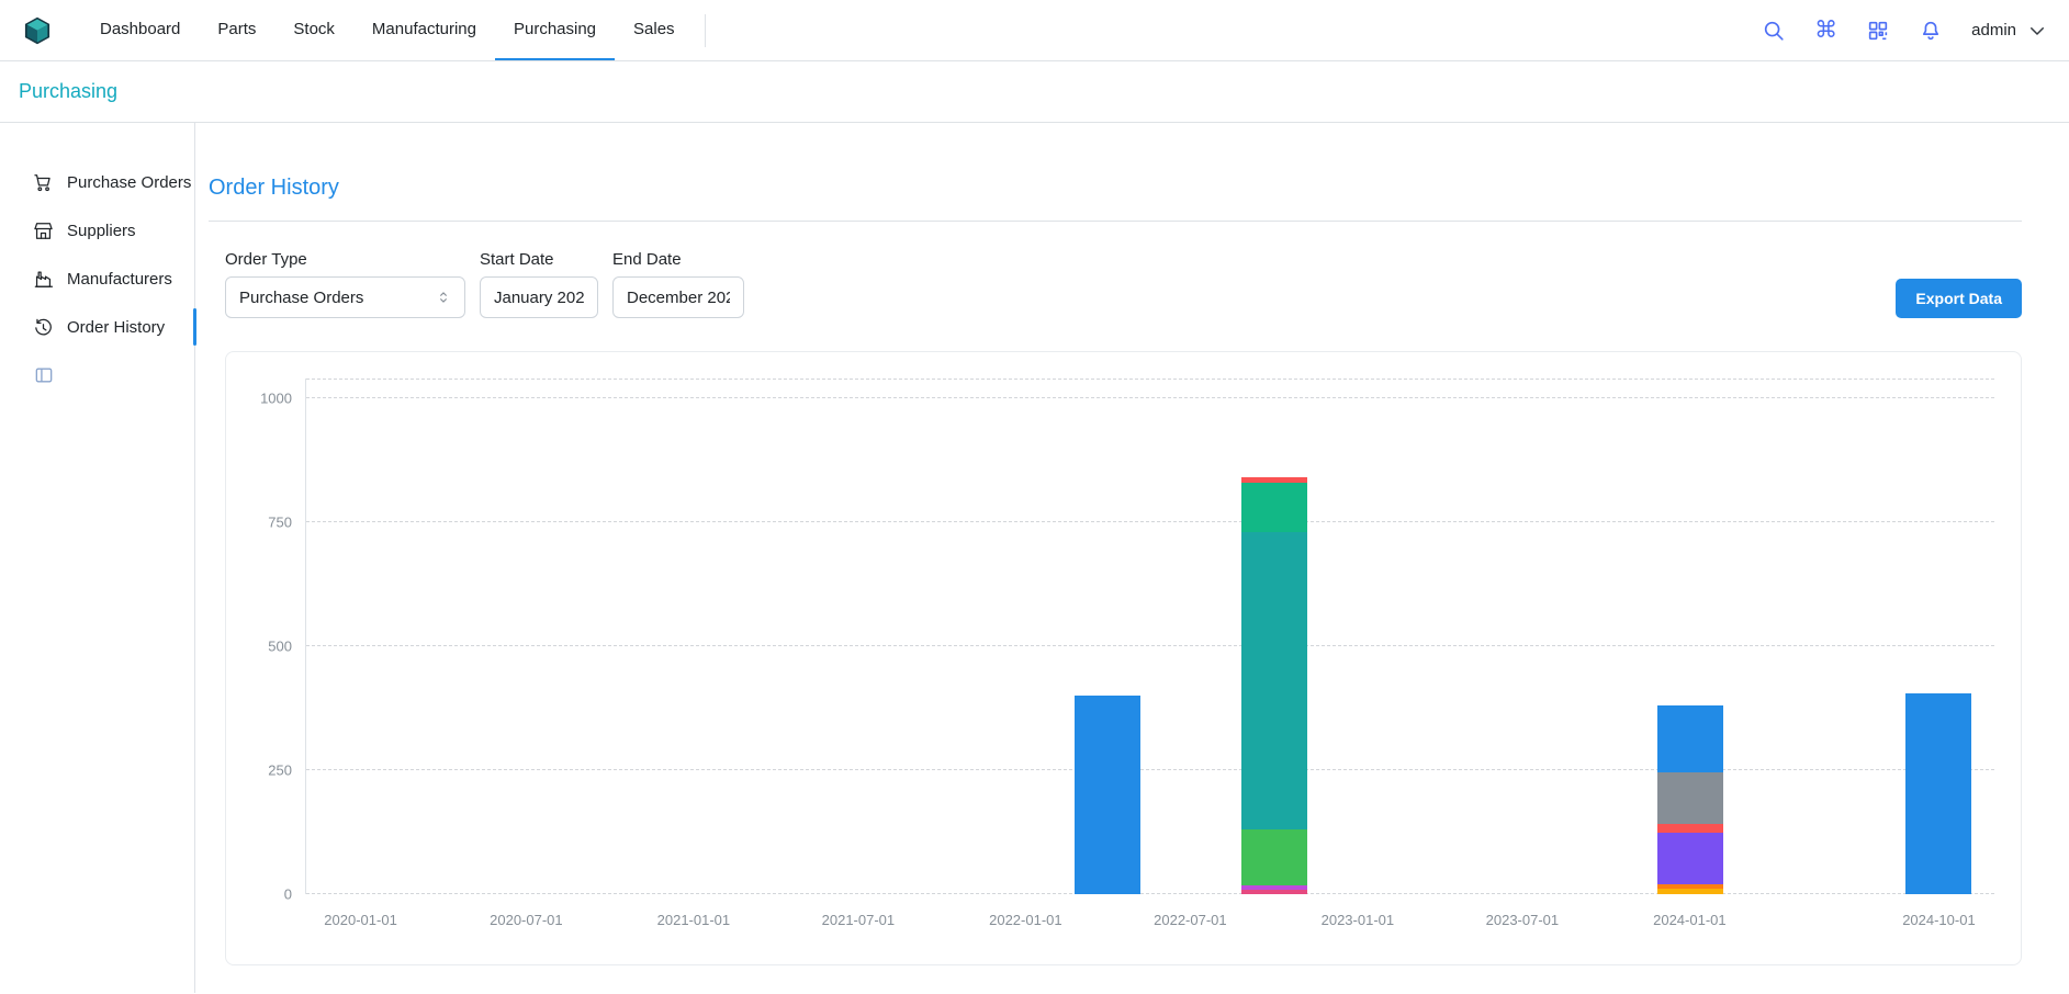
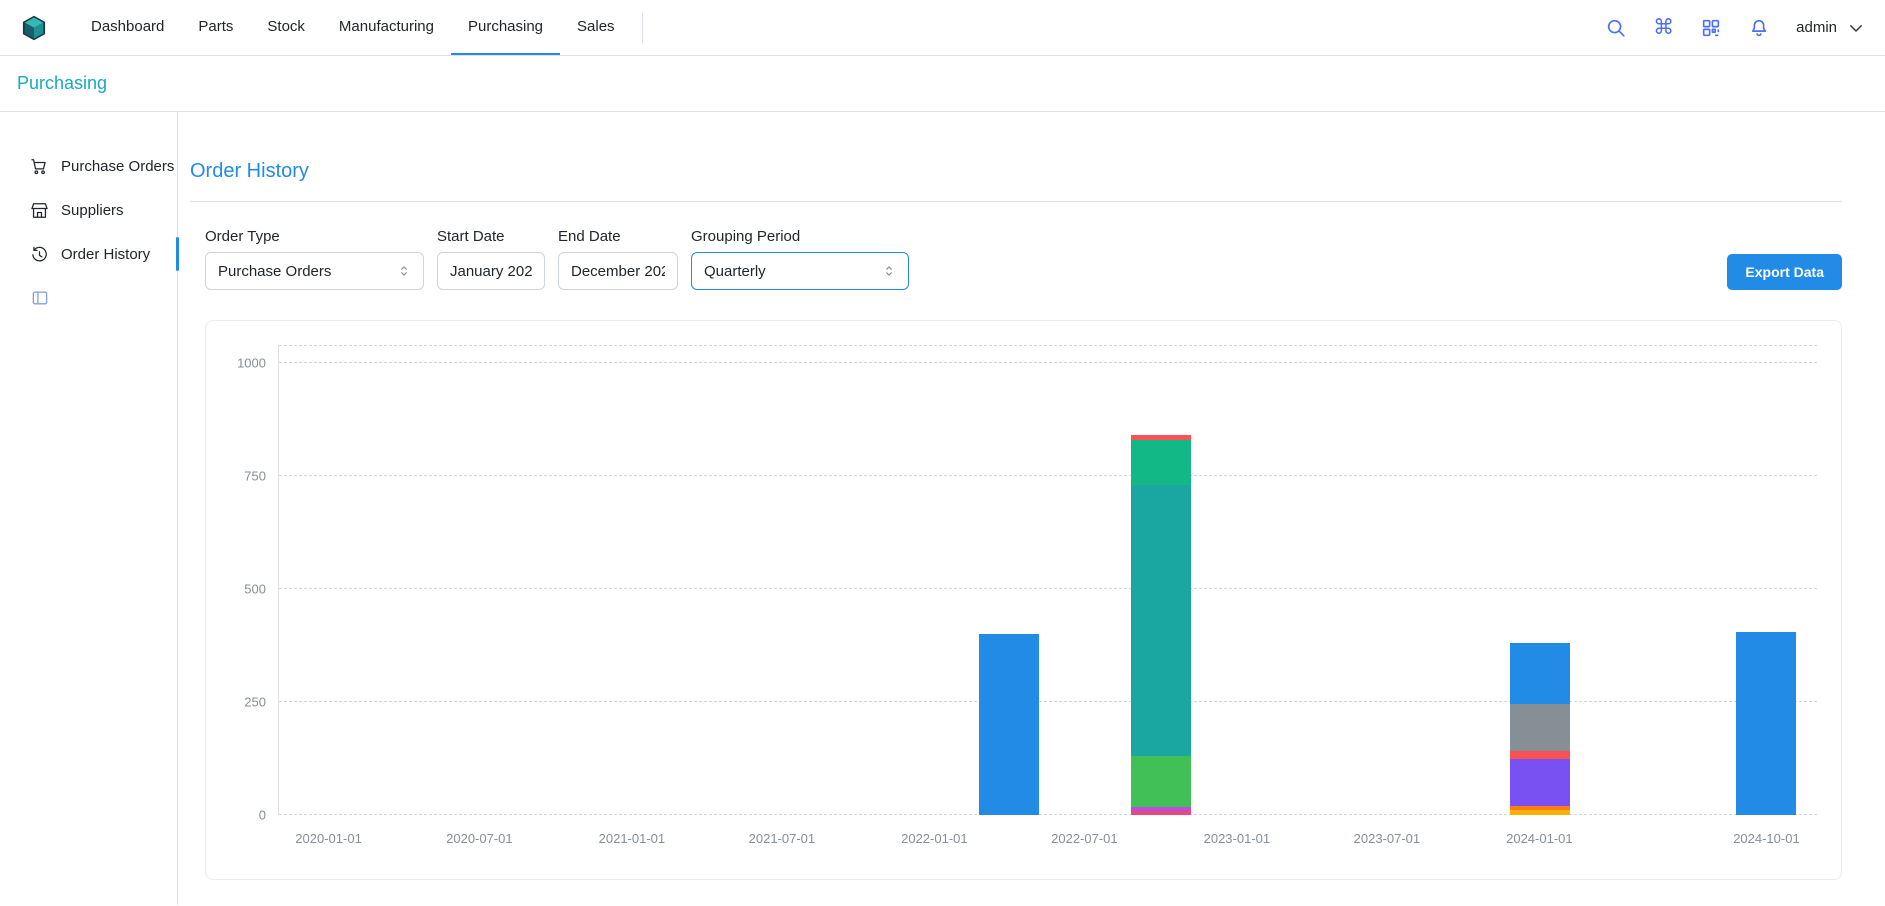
  Dashboard
  Parts
  Stock
  Manufacturing
  Purchasing
  Sales
  ⌘
  admin
  Purchasing
  Purchase Orders
  Suppliers
- Manufacturers
  Order History
  Order History
  Order Type
  Purchase Orders
  Start Date
  January 202
  End Date
  December 20
+ Grouping Period
+ Quarterly
  Export Data
  0
  250
  500
  750
  1000
  2020-01-01
  2020-07-01
  2021-01-01
  2021-07-01
  2022-01-01
  2022-07-01
  2023-01-01
  2023-07-01
  2024-01-01
  2024-10-01
